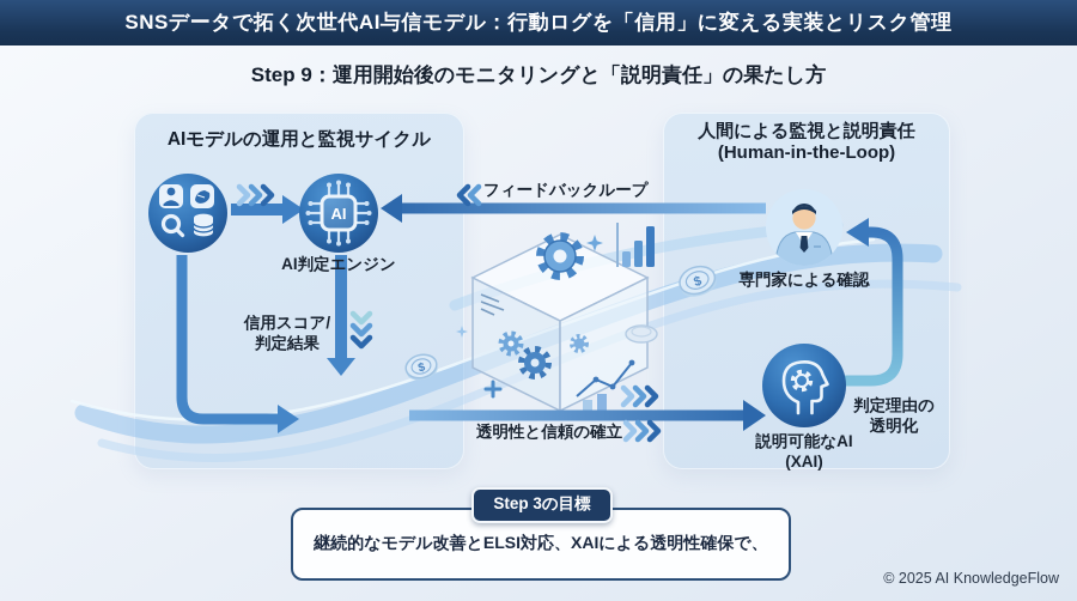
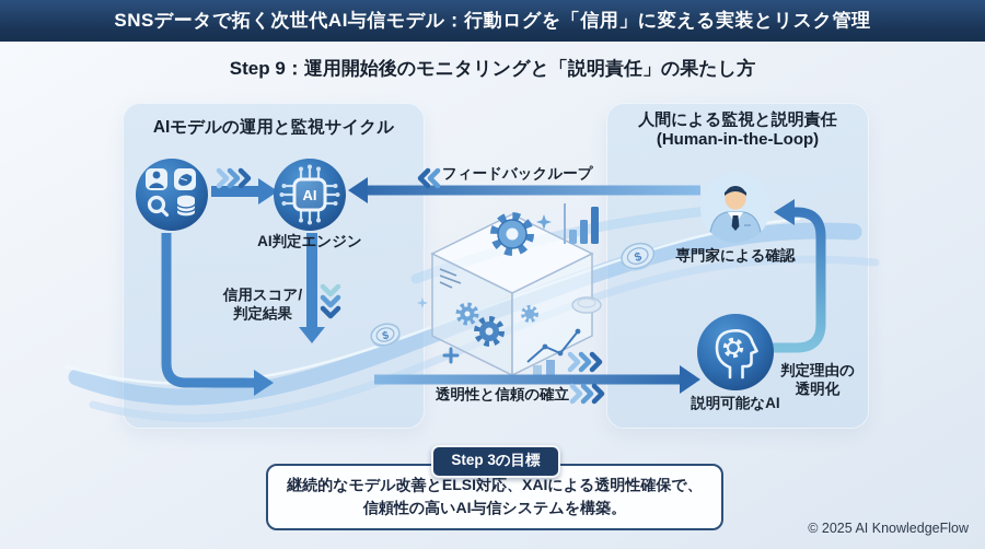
  SNSデータで拓く次世代AI与信モデル：行動ログを「信用」に変える実装とリスク管理
  Step 9：運用開始後のモニタリングと「説明責任」の果たし方
  AIモデルの運用と監視サイクル
  人間による監視と説明責任
  (Human-in-the-Loop)
  AI
  AI判定エンジン
  信用スコア/
  判定結果
  専門家による確認
  説明可能なAI
- (XAI)
  判定理由の
  透明化
  フィードバックループ
  透明性と信頼の確立
  継続的なモデル改善とELSI対応、XAIによる透明性確保で、
+ 信頼性の高いAI与信システムを構築。
  Step 3の目標
  © 2025 AI KnowledgeFlow
